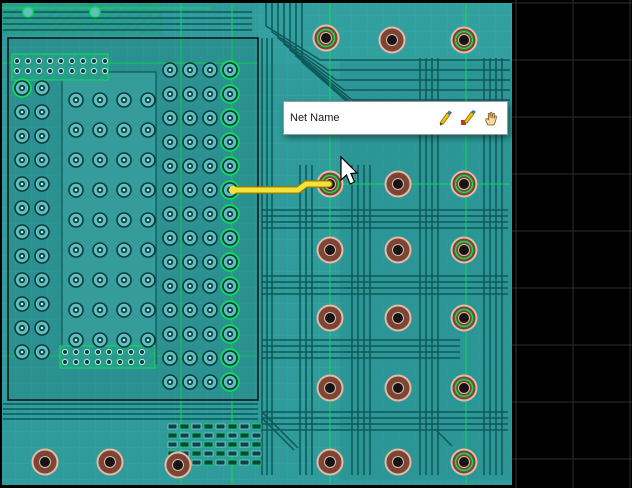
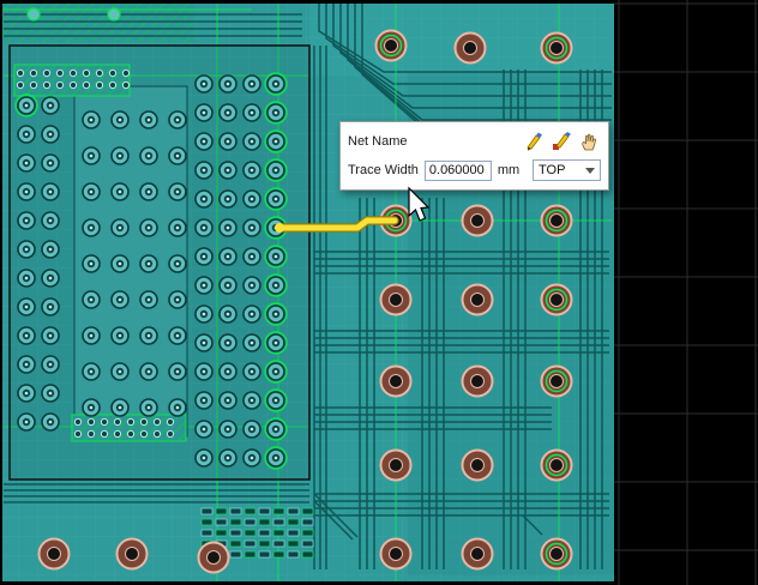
  Net Name
+ Trace Width
+ 0.060000
+ mm
+ TOP
